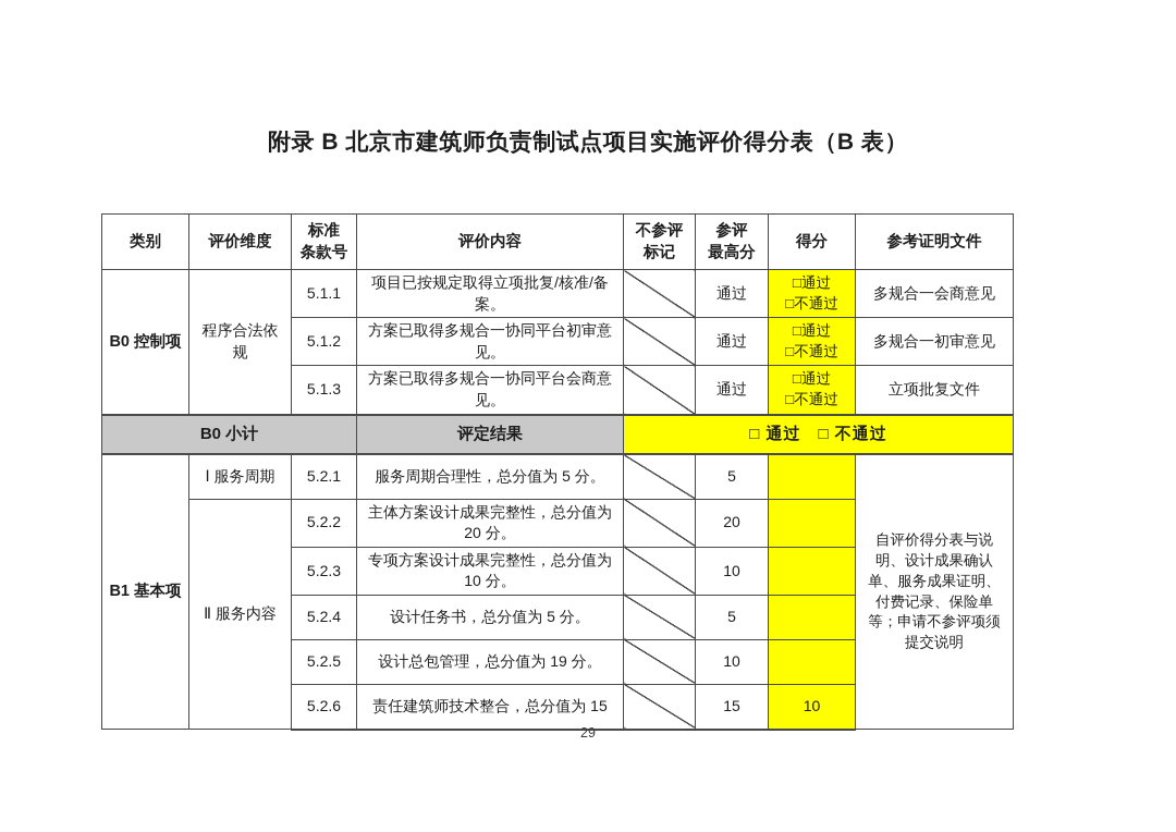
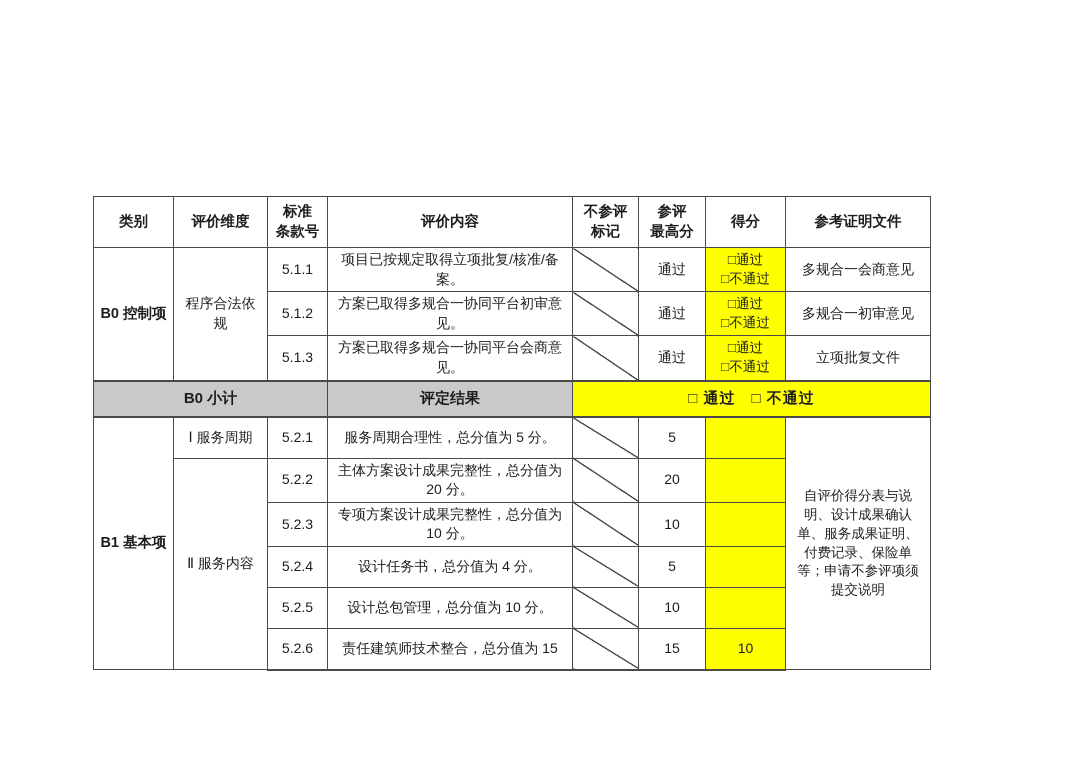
- 附录 B 北京市建筑师负责制试点项目实施评价得分表（B 表）
  类别	评价维度	标准 条款号	评价内容	不参评 标记	参评 最高分	得分	参考证明文件
  B0 控制项	程序合法依规	5.1.1	项目已按规定取得立项批复/核准/备案。		通过	□通过 □不通过	多规合一会商意见
  5.1.2	方案已取得多规合一协同平台初审意见。		通过	□通过 □不通过	多规合一初审意见
  5.1.3	方案已取得多规合一协同平台会商意见。		通过	□通过 □不通过	立项批复文件
  B0 小计	评定结果	□ 通过 □ 不通过
  B1 基本项	Ⅰ 服务周期	5.2.1	服务周期合理性，总分值为 5 分。		5		自评价得分表与说明、设计成果确认单、服务成果证明、付费记录、保险单等；申请不参评项须提交说明
  Ⅱ 服务内容	5.2.2	主体方案设计成果完整性，总分值为 20 分。		20
  5.2.3	专项方案设计成果完整性，总分值为 10 分。		10
- 5.2.4	设计任务书，总分值为 5 分。		5
+ 5.2.4	设计任务书，总分值为 4 分。		5
- 5.2.5	设计总包管理，总分值为 19 分。		10
+ 5.2.5	设计总包管理，总分值为 10 分。		10
  5.2.6	责任建筑师技术整合，总分值为 15		15	10
- 29
